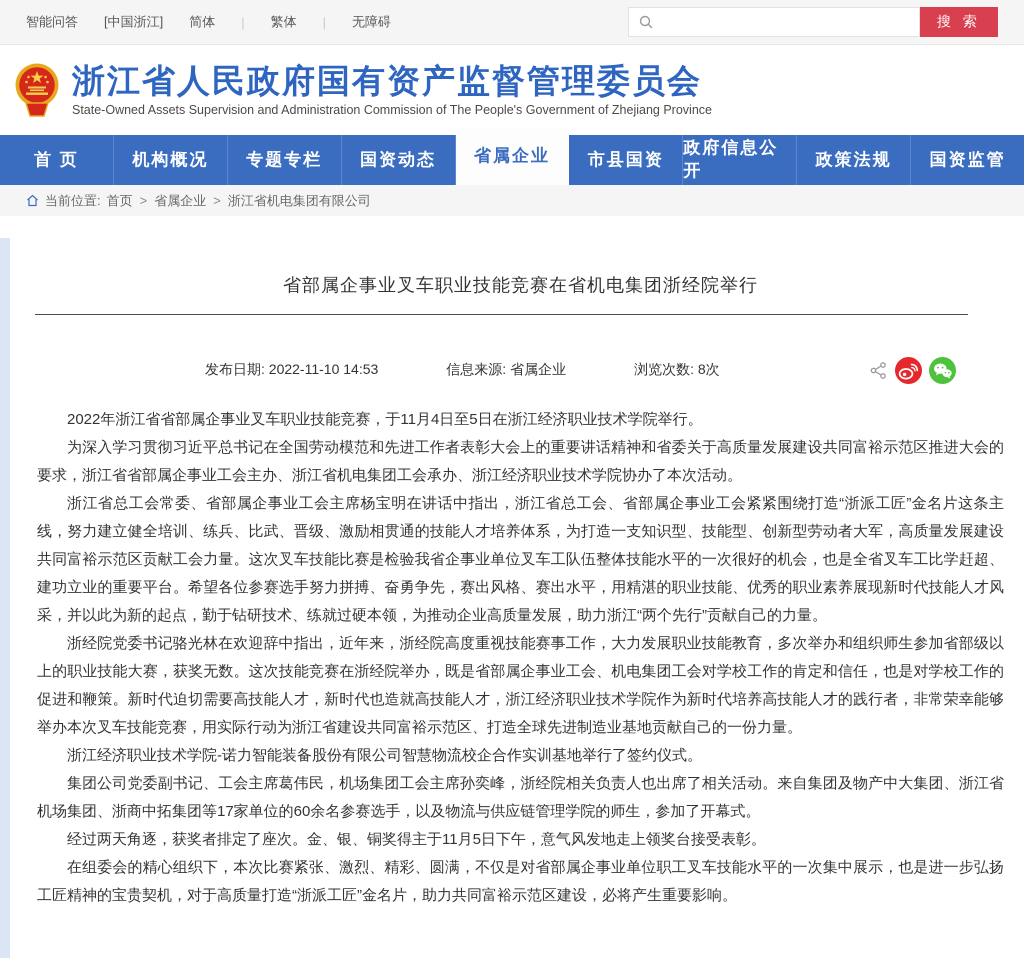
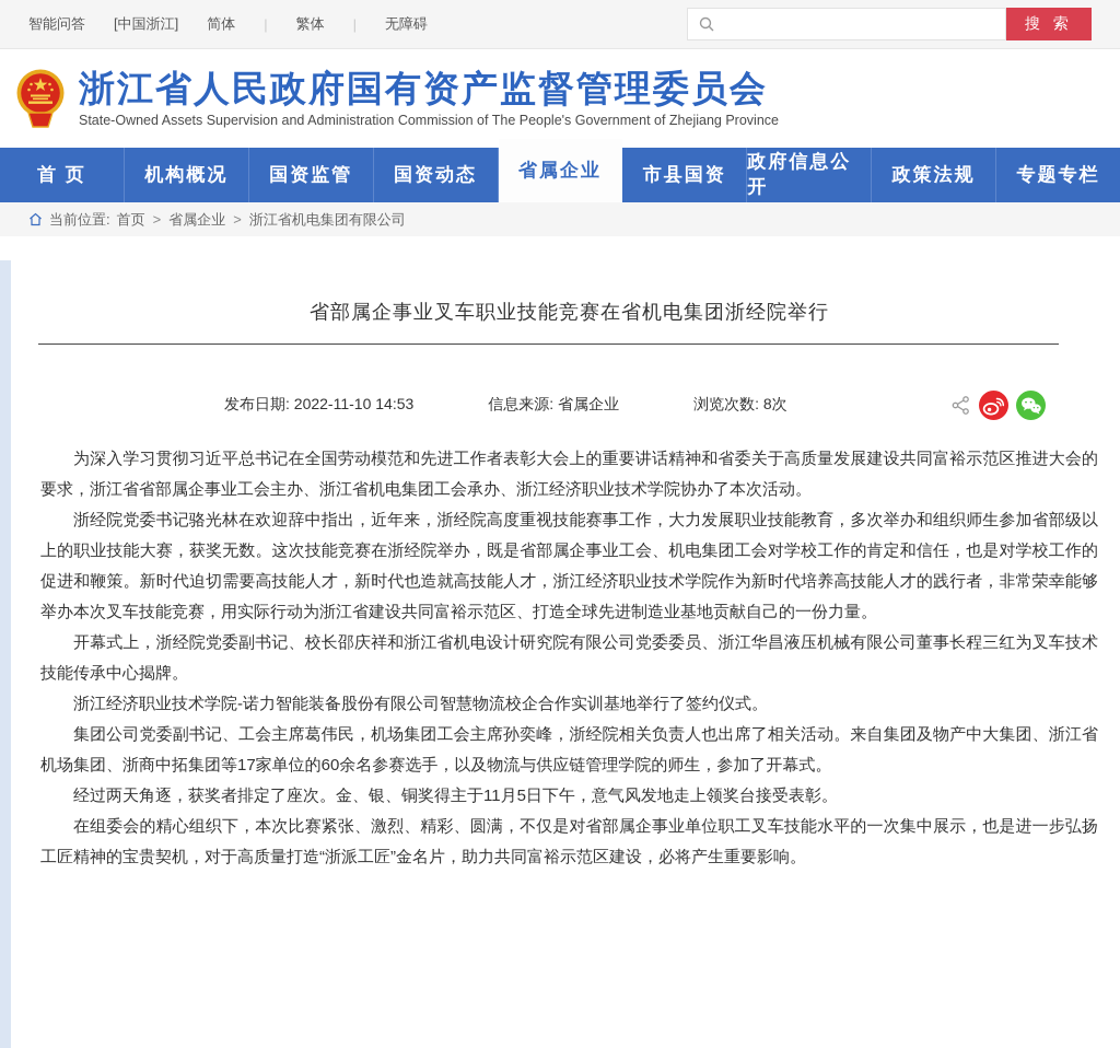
  智能问答
  [中国浙江]
  简体
  |
  繁体
  |
  无障碍
  搜 索
  浙江省人民政府国有资产监督管理委员会
  State-Owned Assets Supervision and Administration Commission of The People's Government of Zhejiang Province
  首 页
  机构概况
- 专题专栏
+ 国资监管
  国资动态
  省属企业
  市县国资
  政府信息公开
  政策法规
- 国资监管
+ 专题专栏
  当前位置:
  首页
  >
  省属企业
  >
  浙江省机电集团有限公司
  省部属企事业叉车职业技能竞赛在省机电集团浙经院举行
  发布日期: 2022-11-10 14:53
  信息来源: 省属企业
  浏览次数: 8次
- 2022年浙江省省部属企事业叉车职业技能竞赛，于11月4日至5日在浙江经济职业技术学院举行。
  为深入学习贯彻习近平总书记在全国劳动模范和先进工作者表彰大会上的重要讲话精神和省委关于高质量发展建设共同富裕示范区推进大会的要求，浙江省省部属企事业工会主办、浙江省机电集团工会承办、浙江经济职业技术学院协办了本次活动。
- 浙江省总工会常委、省部属企事业工会主席杨宝明在讲话中指出，浙江省总工会、省部属企事业工会紧紧围绕打造“浙派工匠”金名片这条主线，努力建立健全培训、练兵、比武、晋级、激励相贯通的技能人才培养体系，为打造一支知识型、技能型、创新型劳动者大军，高质量发展建设共同富裕示范区贡献工会力量。这次叉车技能比赛是检验我省企事业单位叉车工队伍整体技能水平的一次很好的机会，也是全省叉车工比学赶超、建功立业的重要平台。希望各位参赛选手努力拼搏、奋勇争先，赛出风格、赛出水平，用精湛的职业技能、优秀的职业素养展现新时代技能人才风采，并以此为新的起点，勤于钻研技术、练就过硬本领，为推动企业高质量发展，助力浙江“两个先行”贡献自己的力量。
  浙经院党委书记骆光林在欢迎辞中指出，近年来，浙经院高度重视技能赛事工作，大力发展职业技能教育，多次举办和组织师生参加省部级以上的职业技能大赛，获奖无数。这次技能竞赛在浙经院举办，既是省部属企事业工会、机电集团工会对学校工作的肯定和信任，也是对学校工作的促进和鞭策。新时代迫切需要高技能人才，新时代也造就高技能人才，浙江经济职业技术学院作为新时代培养高技能人才的践行者，非常荣幸能够举办本次叉车技能竞赛，用实际行动为浙江省建设共同富裕示范区、打造全球先进制造业基地贡献自己的一份力量。
+ 开幕式上，浙经院党委副书记、校长邵庆祥和浙江省机电设计研究院有限公司党委委员、浙江华昌液压机械有限公司董事长程三红为叉车技术技能传承中心揭牌。
  浙江经济职业技术学院-诺力智能装备股份有限公司智慧物流校企合作实训基地举行了签约仪式。
  集团公司党委副书记、工会主席葛伟民，机场集团工会主席孙奕峰，浙经院相关负责人也出席了相关活动。来自集团及物产中大集团、浙江省机场集团、浙商中拓集团等17家单位的60余名参赛选手，以及物流与供应链管理学院的师生，参加了开幕式。
  经过两天角逐，获奖者排定了座次。金、银、铜奖得主于11月5日下午，意气风发地走上领奖台接受表彰。
  在组委会的精心组织下，本次比赛紧张、激烈、精彩、圆满，不仅是对省部属企事业单位职工叉车技能水平的一次集中展示，也是进一步弘扬工匠精神的宝贵契机，对于高质量打造“浙派工匠”金名片，助力共同富裕示范区建设，必将产生重要影响。
